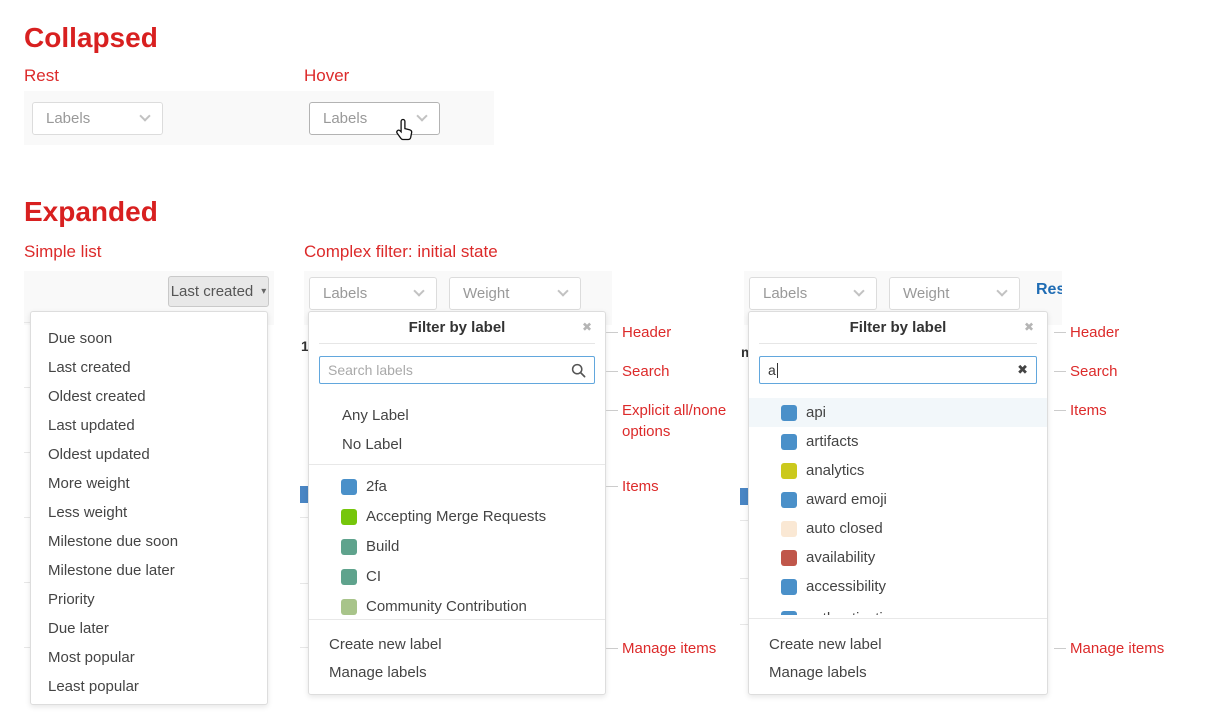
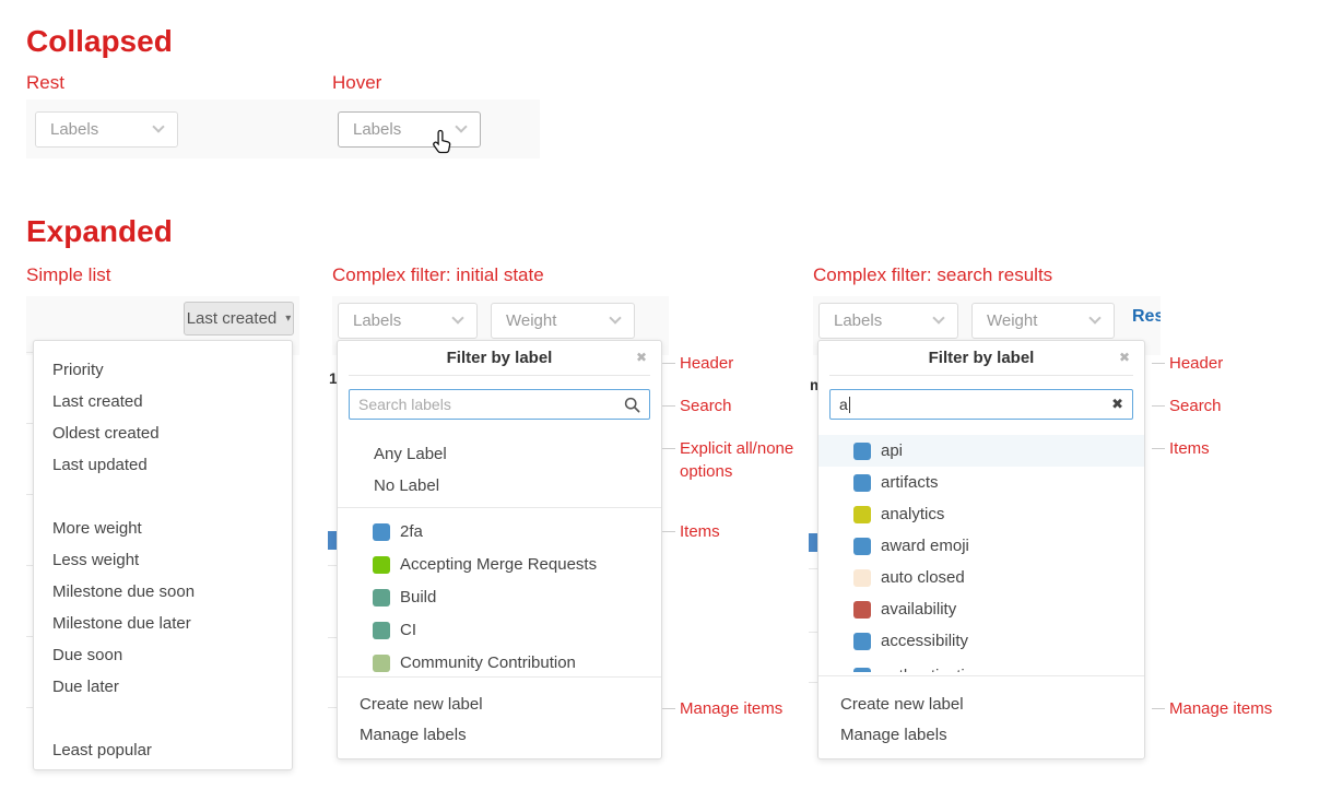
  Collapsed
  Rest
  Hover
  Labels
  Labels
  Expanded
  Simple list
  Last created
  ▾
- Due soon
+ Priority
  Last created
  Oldest created
  Last updated
- Oldest updated
  More weight
  Less weight
  Milestone due soon
  Milestone due later
- Priority
+ Due soon
  Due later
- Most popular
  Least popular
  Complex filter: initial state
  Labels
  Weight
  1
  Filter by label
  ✖
  Search labels
  Any Label
  No Label
  2fa
  Accepting Merge Requests
  Build
  CI
  Community Contribution
  Create new label
  Manage labels
  Header
  Search
  Explicit all/none options
  Items
  Manage items
+ Complex filter: search results
  Labels
  Weight
  Res
  Filter by label
  ✖
  a
  ✖
  api
  artifacts
  analytics
  award emoji
  auto closed
  availability
  accessibility
  Create new label
  Manage labels
  Header
  Search
  Items
  Manage items
